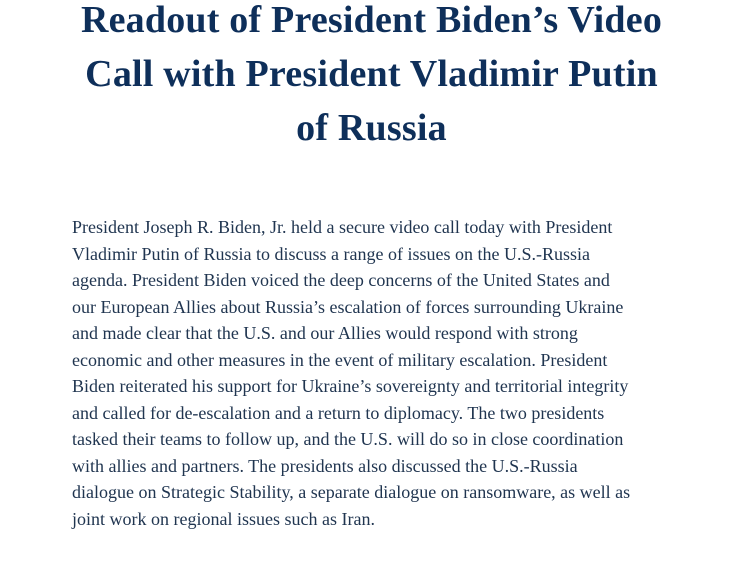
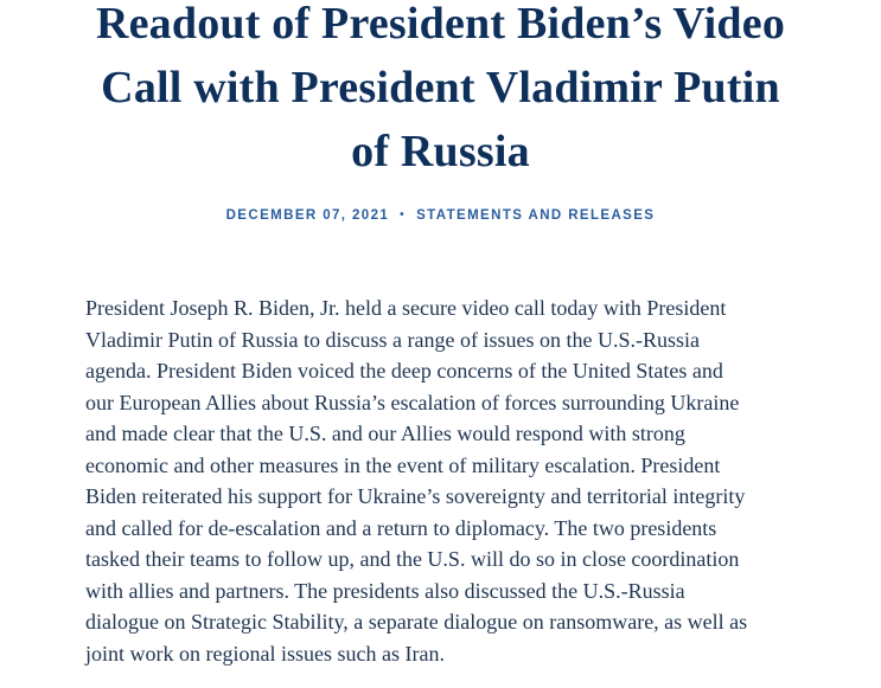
  Readout of President Biden’s Video
  Call with President Vladimir Putin
  of Russia
+ DECEMBER 07, 2021
+ •
+ STATEMENTS AND RELEASES
  President Joseph R. Biden, Jr. held a secure video call today with President
  Vladimir Putin of Russia to discuss a range of issues on the U.S.-Russia
  agenda. President Biden voiced the deep concerns of the United States and
  our European Allies about Russia’s escalation of forces surrounding Ukraine
  and made clear that the U.S. and our Allies would respond with strong
  economic and other measures in the event of military escalation. President
  Biden reiterated his support for Ukraine’s sovereignty and territorial integrity
  and called for de-escalation and a return to diplomacy. The two presidents
  tasked their teams to follow up, and the U.S. will do so in close coordination
  with allies and partners. The presidents also discussed the U.S.-Russia
  dialogue on Strategic Stability, a separate dialogue on ransomware, as well as
  joint work on regional issues such as Iran.
